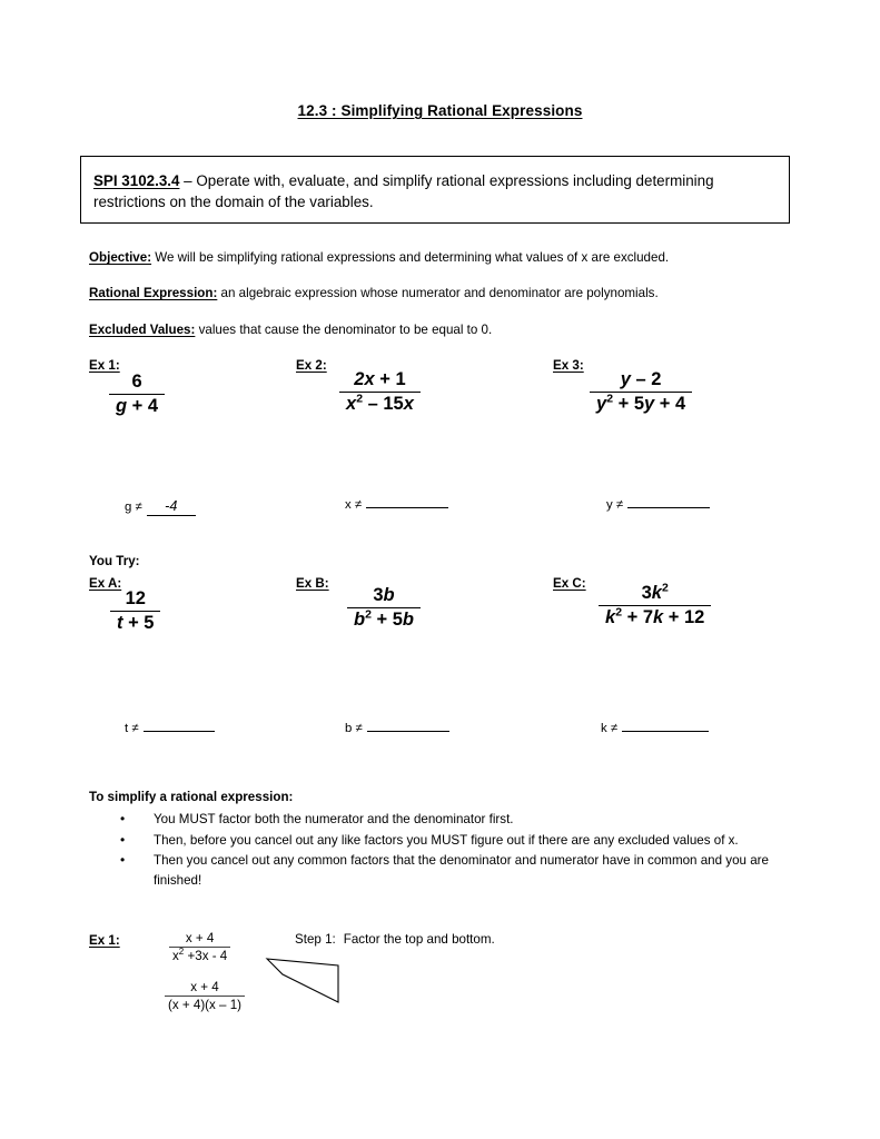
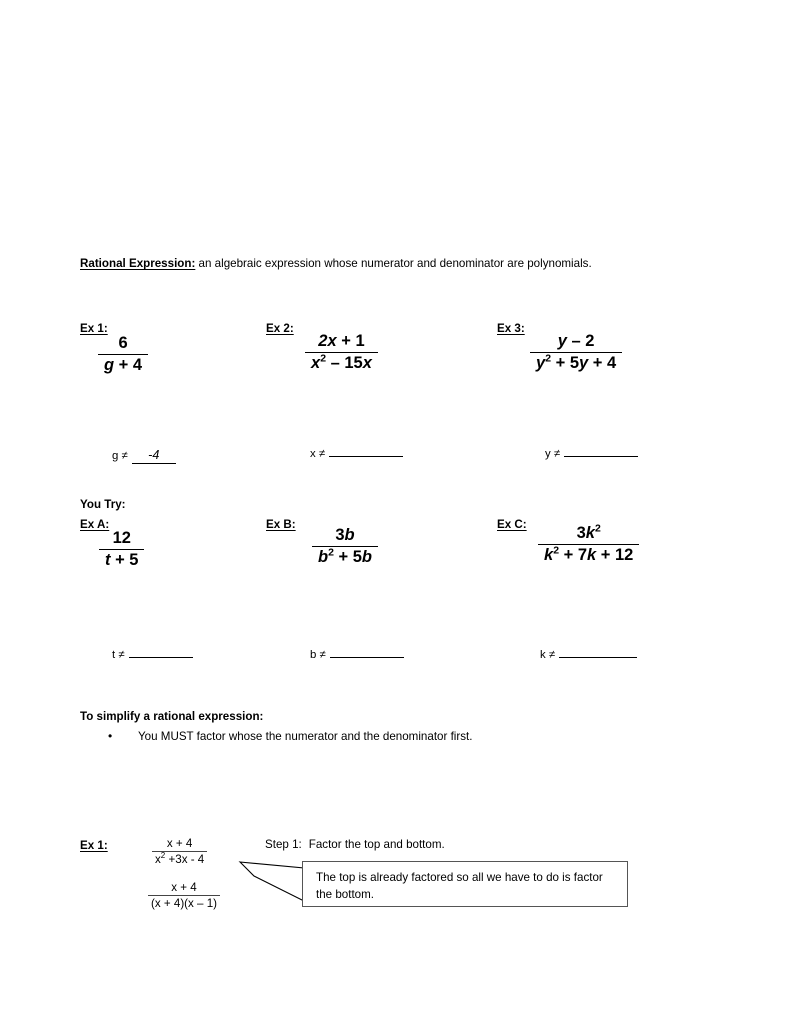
- 12.3 : Simplifying Rational Expressions
- SPI 3102.3.4 – Operate with, evaluate, and simplify rational expressions including determining restrictions on the domain of the variables.
- Objective: We will be simplifying rational expressions and determining what values of x are excluded.
  Rational Expression: an algebraic expression whose numerator and denominator are polynomials.
- Excluded Values: values that cause the denominator to be equal to 0.
  Ex 1:
  Ex 2:
  Ex 3:
  6
  g + 4
  2x + 1
  x2 – 15x
  y – 2
  y2 + 5y + 4
  g ≠ -4
  x ≠
  y ≠
  You Try:
  Ex A:
  Ex B:
  Ex C:
  12
  t + 5
  3b
  b2 + 5b
  3k2
  k2 + 7k + 12
  t ≠
  b ≠
  k ≠
  To simplify a rational expression:
- You MUST factor both the numerator and the denominator first.
+ You MUST factor whose the numerator and the denominator first.
- Then, before you cancel out any like factors you MUST figure out if there are any excluded values of x.
- Then you cancel out any common factors that the denominator and numerator have in common and you are finished!
  Ex 1:
  x + 4
  x2 +3x - 4
  x + 4
  (x + 4)(x – 1)
  Step 1: Factor the top and bottom.
+ The top is already factored so all we have to do is factor the bottom.
